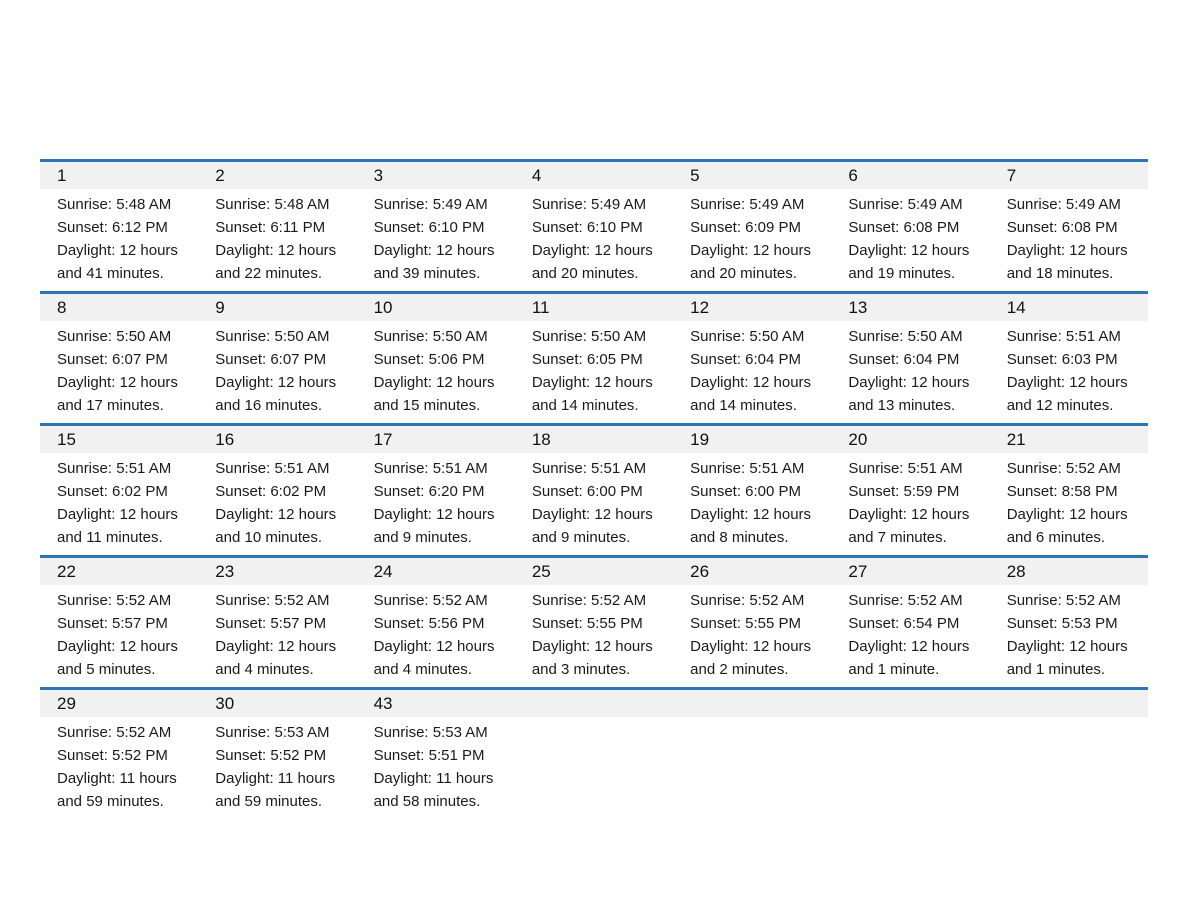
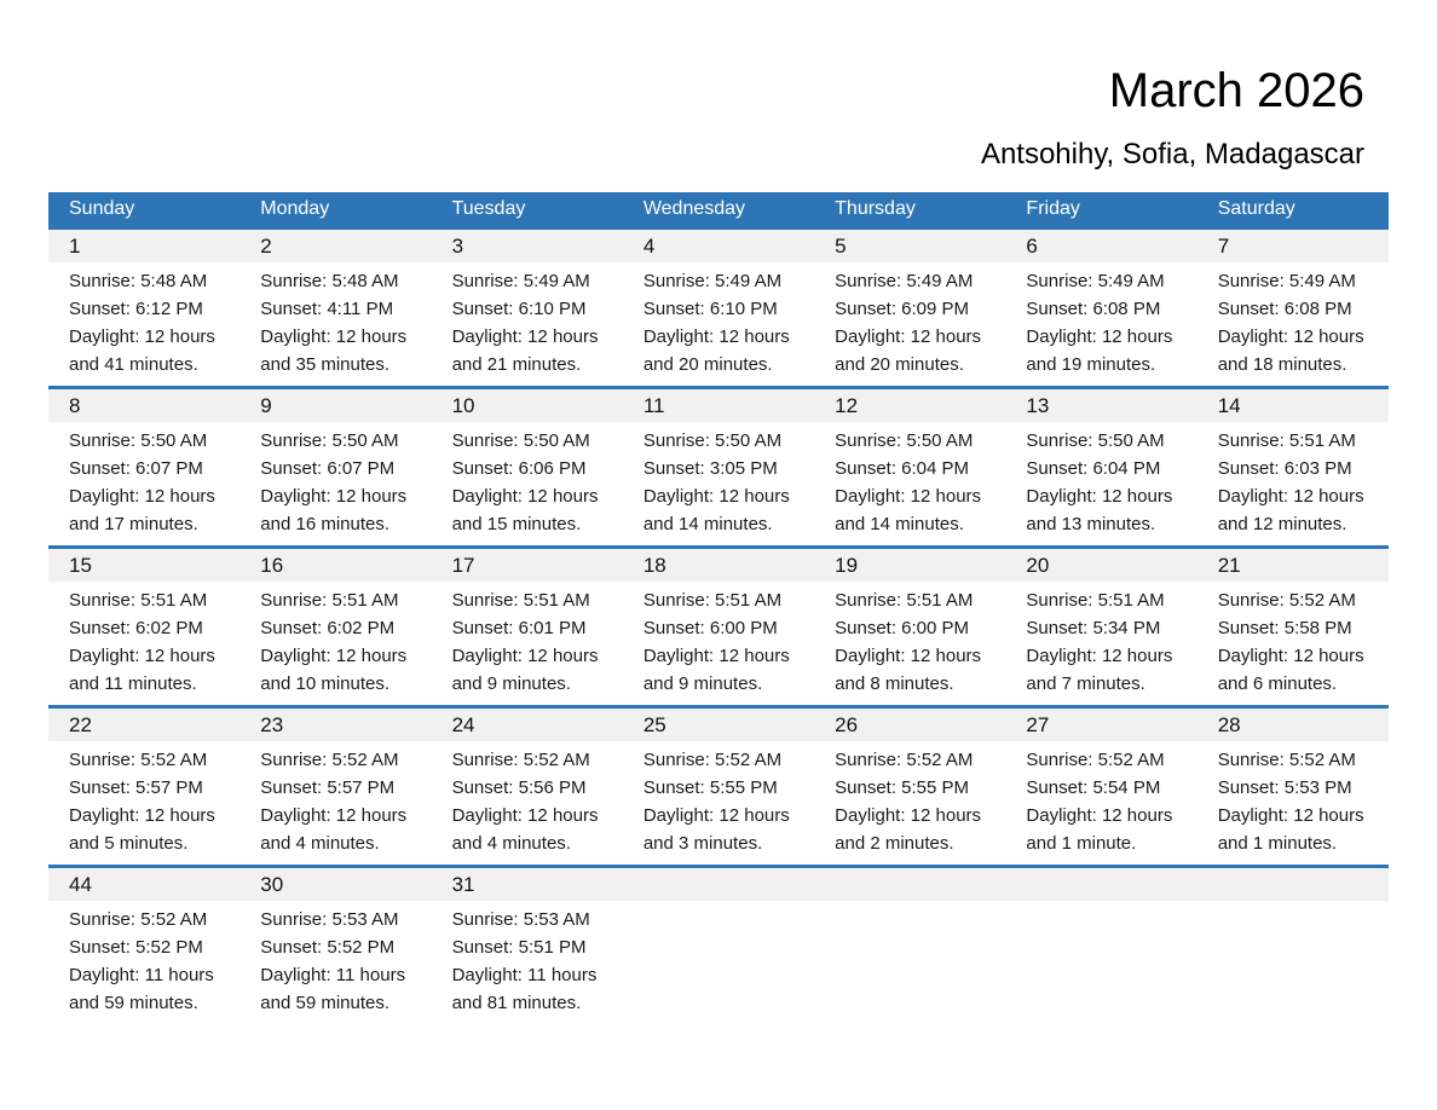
+ March 2026
+ Antsohihy, Sofia, Madagascar
+ Sunday
+ Monday
+ Tuesday
+ Wednesday
+ Thursday
+ Friday
+ Saturday
  1
  Sunrise: 5:48 AM
  Sunset: 6:12 PM
  Daylight: 12 hours
  and 41 minutes.
  2
  Sunrise: 5:48 AM
- Sunset: 6:11 PM
+ Sunset: 4:11 PM
  Daylight: 12 hours
- and 22 minutes.
+ and 35 minutes.
  3
  Sunrise: 5:49 AM
  Sunset: 6:10 PM
  Daylight: 12 hours
- and 39 minutes.
+ and 21 minutes.
  4
  Sunrise: 5:49 AM
  Sunset: 6:10 PM
  Daylight: 12 hours
  and 20 minutes.
  5
  Sunrise: 5:49 AM
  Sunset: 6:09 PM
  Daylight: 12 hours
  and 20 minutes.
  6
  Sunrise: 5:49 AM
  Sunset: 6:08 PM
  Daylight: 12 hours
  and 19 minutes.
  7
  Sunrise: 5:49 AM
  Sunset: 6:08 PM
  Daylight: 12 hours
  and 18 minutes.
  8
  Sunrise: 5:50 AM
  Sunset: 6:07 PM
  Daylight: 12 hours
  and 17 minutes.
  9
  Sunrise: 5:50 AM
  Sunset: 6:07 PM
  Daylight: 12 hours
  and 16 minutes.
  10
  Sunrise: 5:50 AM
- Sunset: 5:06 PM
+ Sunset: 6:06 PM
  Daylight: 12 hours
  and 15 minutes.
  11
  Sunrise: 5:50 AM
- Sunset: 6:05 PM
+ Sunset: 3:05 PM
  Daylight: 12 hours
  and 14 minutes.
  12
  Sunrise: 5:50 AM
  Sunset: 6:04 PM
  Daylight: 12 hours
  and 14 minutes.
  13
  Sunrise: 5:50 AM
  Sunset: 6:04 PM
  Daylight: 12 hours
  and 13 minutes.
  14
  Sunrise: 5:51 AM
  Sunset: 6:03 PM
  Daylight: 12 hours
  and 12 minutes.
  15
  Sunrise: 5:51 AM
  Sunset: 6:02 PM
  Daylight: 12 hours
  and 11 minutes.
  16
  Sunrise: 5:51 AM
  Sunset: 6:02 PM
  Daylight: 12 hours
  and 10 minutes.
  17
  Sunrise: 5:51 AM
- Sunset: 6:20 PM
+ Sunset: 6:01 PM
  Daylight: 12 hours
  and 9 minutes.
  18
  Sunrise: 5:51 AM
  Sunset: 6:00 PM
  Daylight: 12 hours
  and 9 minutes.
  19
  Sunrise: 5:51 AM
  Sunset: 6:00 PM
  Daylight: 12 hours
  and 8 minutes.
  20
  Sunrise: 5:51 AM
- Sunset: 5:59 PM
+ Sunset: 5:34 PM
  Daylight: 12 hours
  and 7 minutes.
  21
  Sunrise: 5:52 AM
- Sunset: 8:58 PM
+ Sunset: 5:58 PM
  Daylight: 12 hours
  and 6 minutes.
  22
  Sunrise: 5:52 AM
  Sunset: 5:57 PM
  Daylight: 12 hours
  and 5 minutes.
  23
  Sunrise: 5:52 AM
  Sunset: 5:57 PM
  Daylight: 12 hours
  and 4 minutes.
  24
  Sunrise: 5:52 AM
  Sunset: 5:56 PM
  Daylight: 12 hours
  and 4 minutes.
  25
  Sunrise: 5:52 AM
  Sunset: 5:55 PM
  Daylight: 12 hours
  and 3 minutes.
  26
  Sunrise: 5:52 AM
  Sunset: 5:55 PM
  Daylight: 12 hours
  and 2 minutes.
  27
  Sunrise: 5:52 AM
- Sunset: 6:54 PM
+ Sunset: 5:54 PM
  Daylight: 12 hours
  and 1 minute.
  28
  Sunrise: 5:52 AM
  Sunset: 5:53 PM
  Daylight: 12 hours
  and 1 minutes.
- 29
+ 44
  Sunrise: 5:52 AM
  Sunset: 5:52 PM
  Daylight: 11 hours
  and 59 minutes.
  30
  Sunrise: 5:53 AM
  Sunset: 5:52 PM
  Daylight: 11 hours
  and 59 minutes.
- 43
+ 31
  Sunrise: 5:53 AM
  Sunset: 5:51 PM
  Daylight: 11 hours
- and 58 minutes.
+ and 81 minutes.
